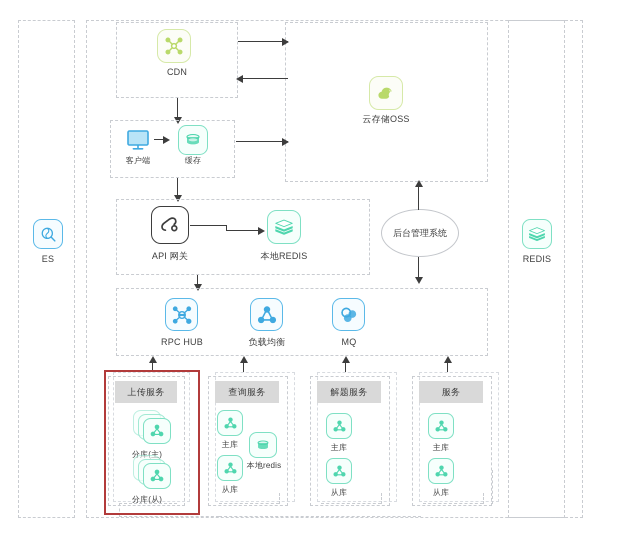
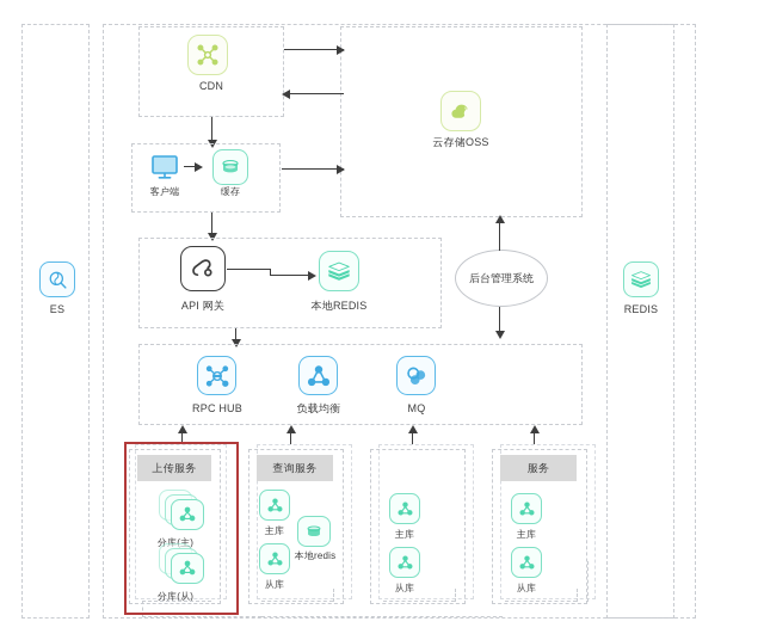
  ES
  REDIS
  CDN
  云存储OSS
  客户端
  缓存
  API 网关
  本地REDIS
  后台管理系统
  RPC HUB
  负载均衡
  MQ
  上传服务
  分库(主)
  分库(从)
  查询服务
  主库
  从库
  本地redis
- 解题服务
  主库
  从库
  服务
  主库
  从库
